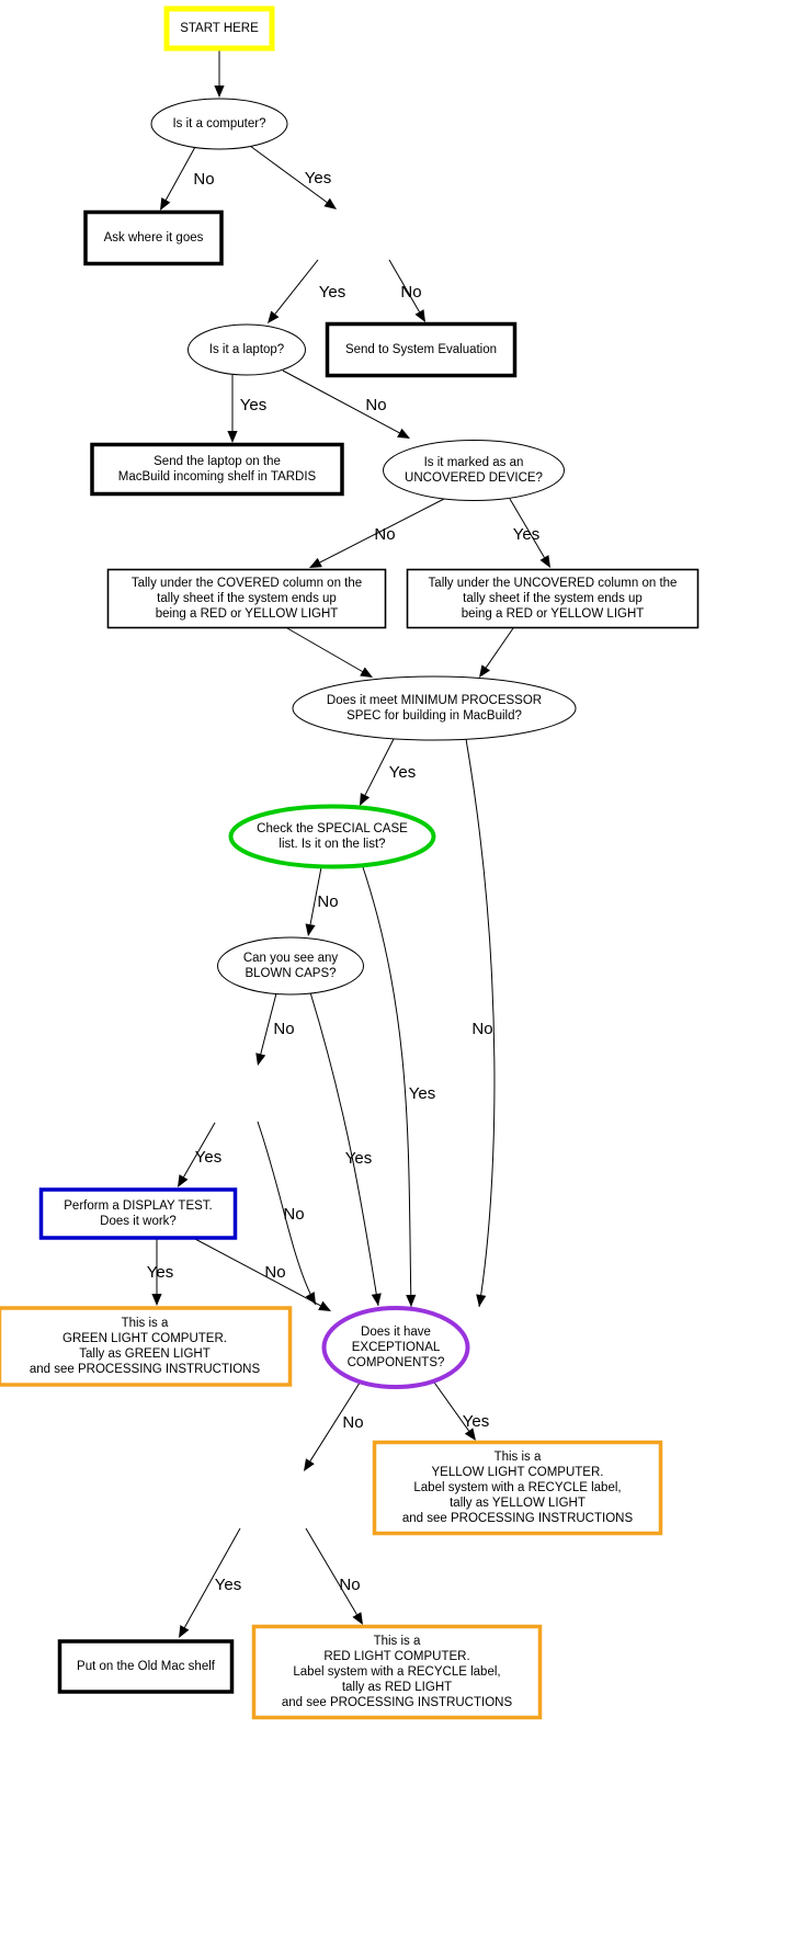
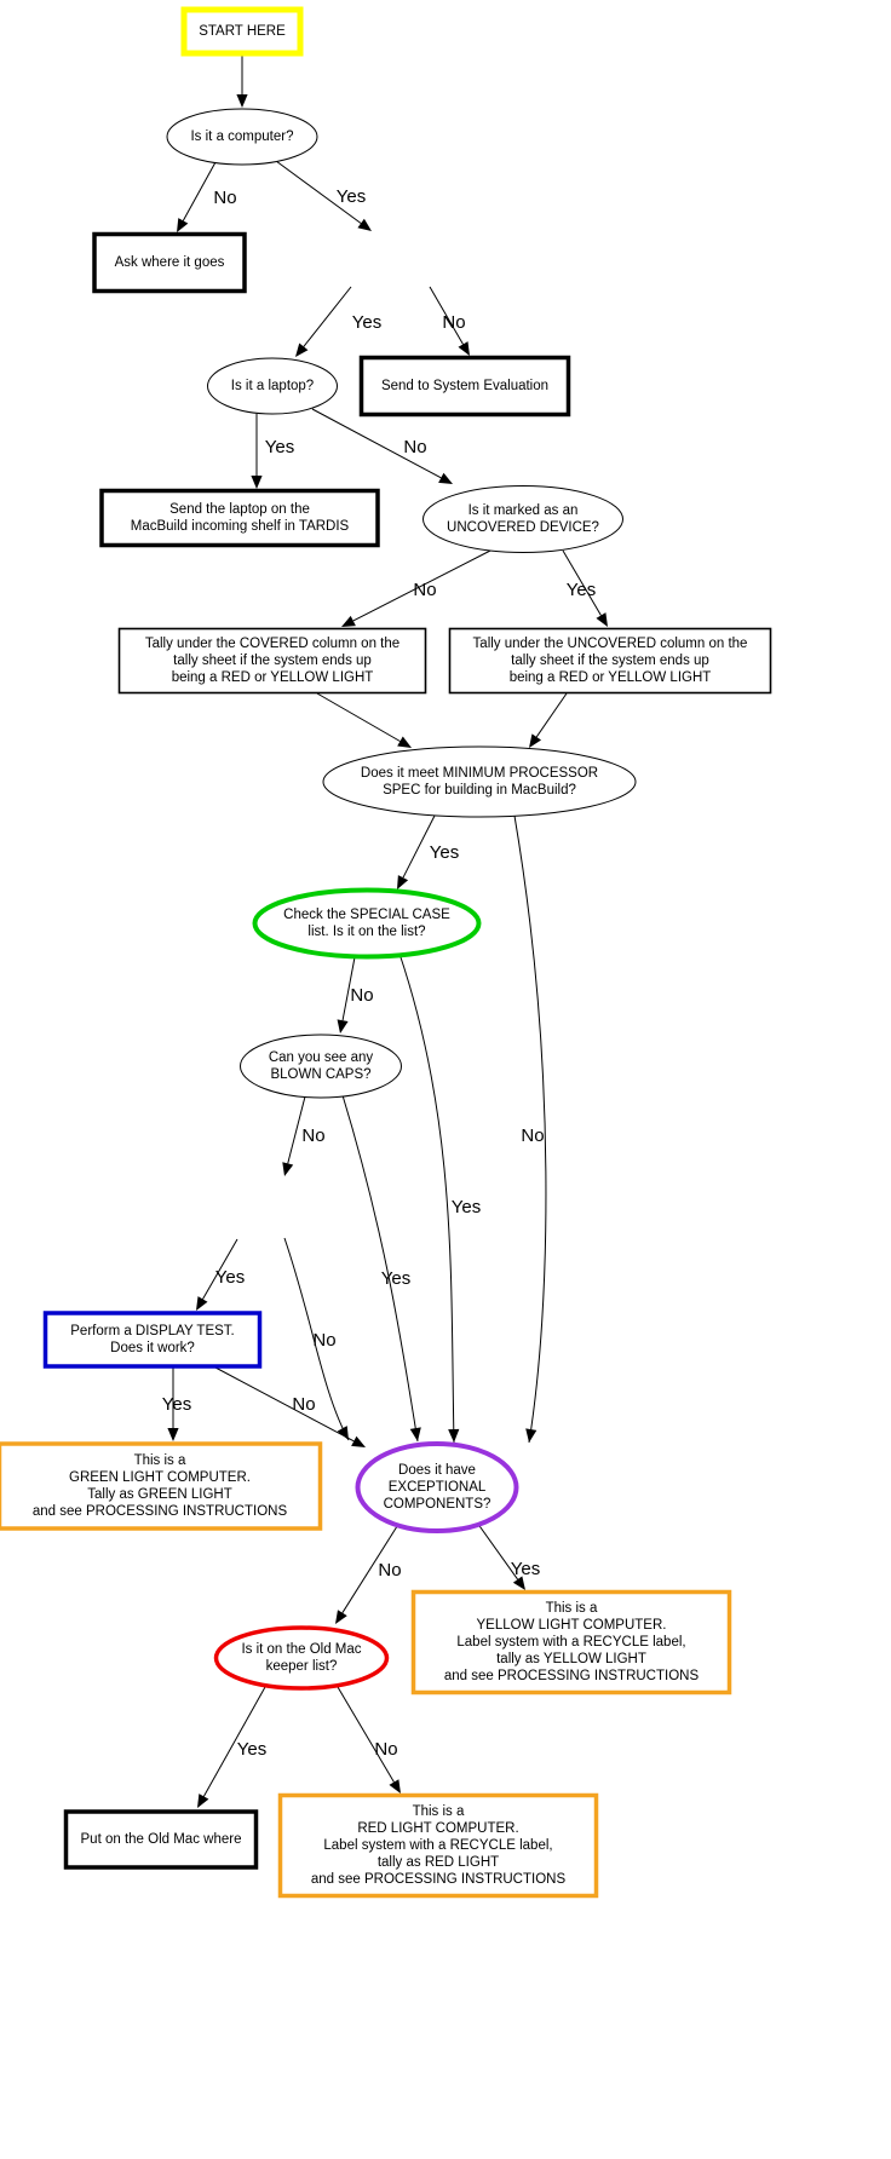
  START HERE
  Is it a computer?
  Ask where it goes
  Is it a laptop?
  Send to System Evaluation
  Send the laptop on the
  MacBuild incoming shelf in TARDIS
  Is it marked as an
  UNCOVERED DEVICE?
  Tally under the COVERED column on the
  tally sheet if the system ends up
  being a RED or YELLOW LIGHT
  Tally under the UNCOVERED column on the
  tally sheet if the system ends up
  being a RED or YELLOW LIGHT
  Does it meet MINIMUM PROCESSOR
  SPEC for building in MacBuild?
  Check the SPECIAL CASE
  list. Is it on the list?
  Can you see any
  BLOWN CAPS?
  Perform a DISPLAY TEST.
  Does it work?
  This is a
  GREEN LIGHT COMPUTER.
  Tally as GREEN LIGHT
  and see PROCESSING INSTRUCTIONS
  Does it have
  EXCEPTIONAL
  COMPONENTS?
  This is a
  YELLOW LIGHT COMPUTER.
  Label system with a RECYCLE label,
  tally as YELLOW LIGHT
  and see PROCESSING INSTRUCTIONS
+ Is it on the Old Mac
+ keeper list?
- Put on the Old Mac shelf
+ Put on the Old Mac where
  This is a
  RED LIGHT COMPUTER.
  Label system with a RECYCLE label,
  tally as RED LIGHT
  and see PROCESSING INSTRUCTIONS
  No
  Yes
  Yes
  No
  Yes
  No
  No
  Yes
  Yes
  No
  No
  Yes
  No
  Yes
  Yes
  No
  Yes
  No
  No
  Yes
  Yes
  No
